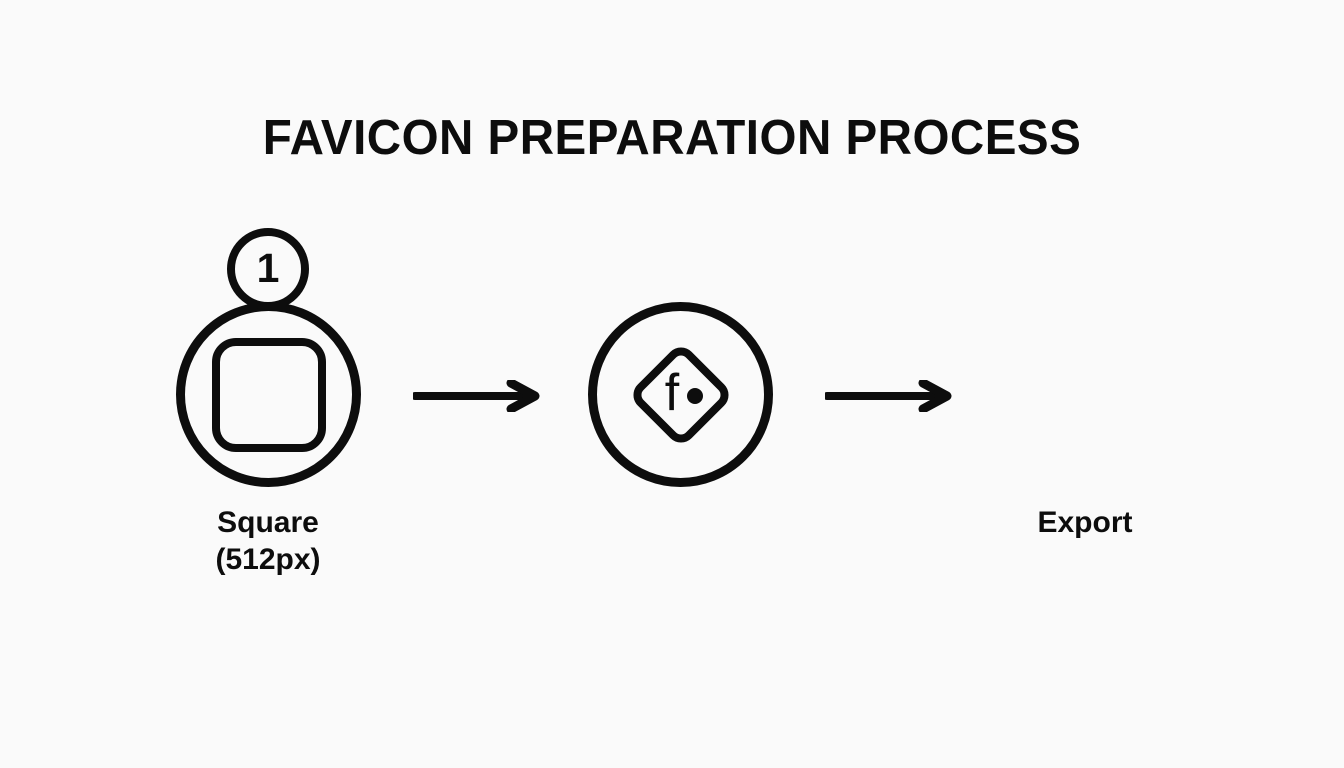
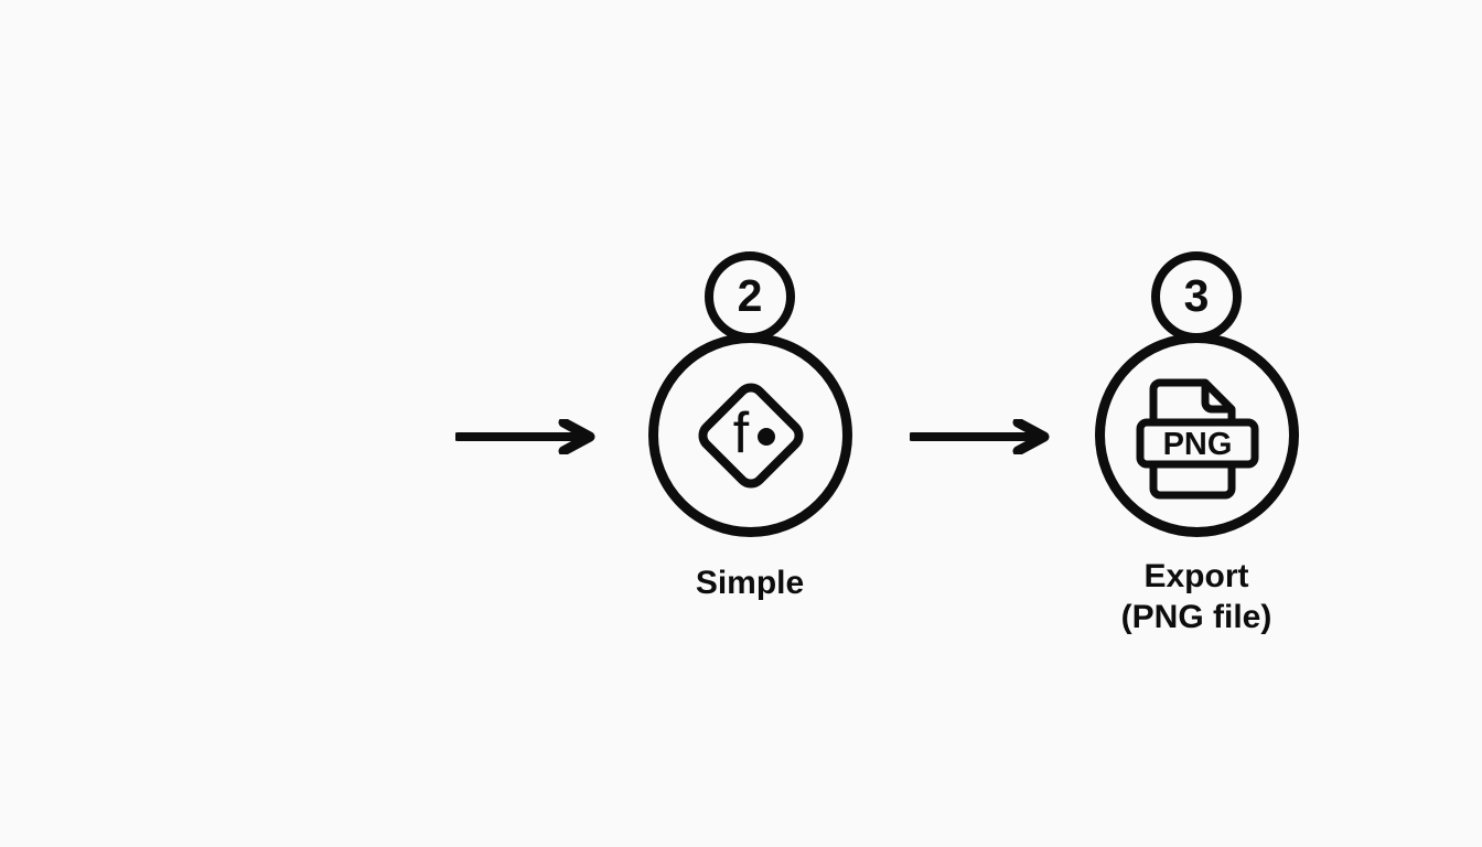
- FAVICON PREPARATION PROCESS
- 1
- Square
- (512px)
  f
+ 2
+ Simple
+ PNG
+ 3
  Export
+ (PNG file)
